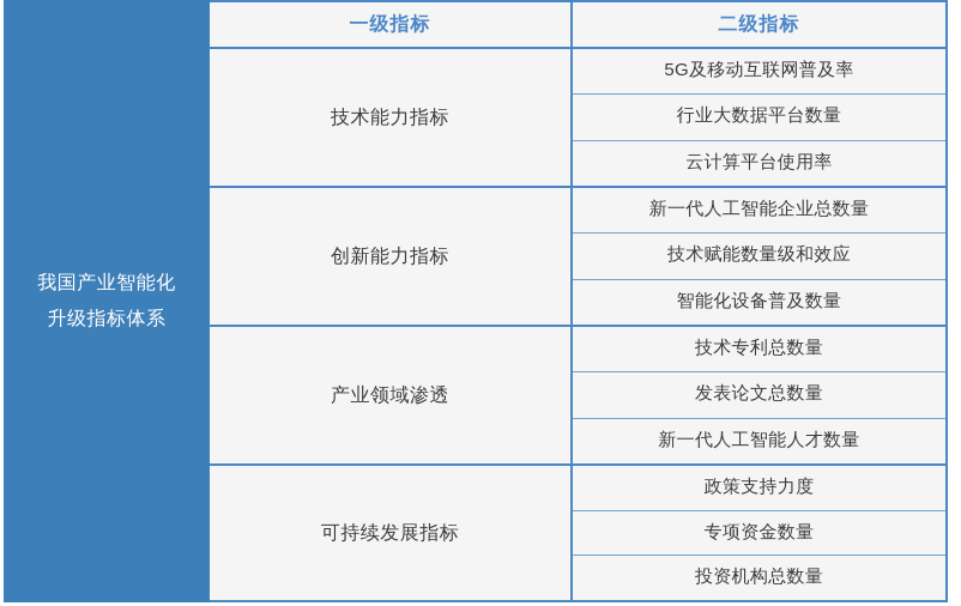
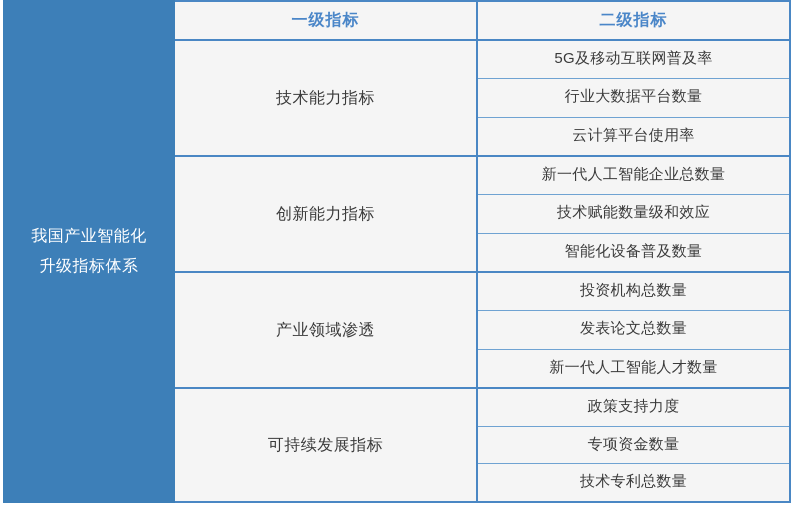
  我国产业智能化
  升级指标体系
  一级指标
  二级指标
  技术能力指标
  5G及移动互联网普及率
  行业大数据平台数量
  云计算平台使用率
  创新能力指标
  新一代人工智能企业总数量
  技术赋能数量级和效应
  智能化设备普及数量
  产业领域渗透
- 技术专利总数量
+ 投资机构总数量
  发表论文总数量
  新一代人工智能人才数量
  可持续发展指标
  政策支持力度
  专项资金数量
- 投资机构总数量
+ 技术专利总数量
